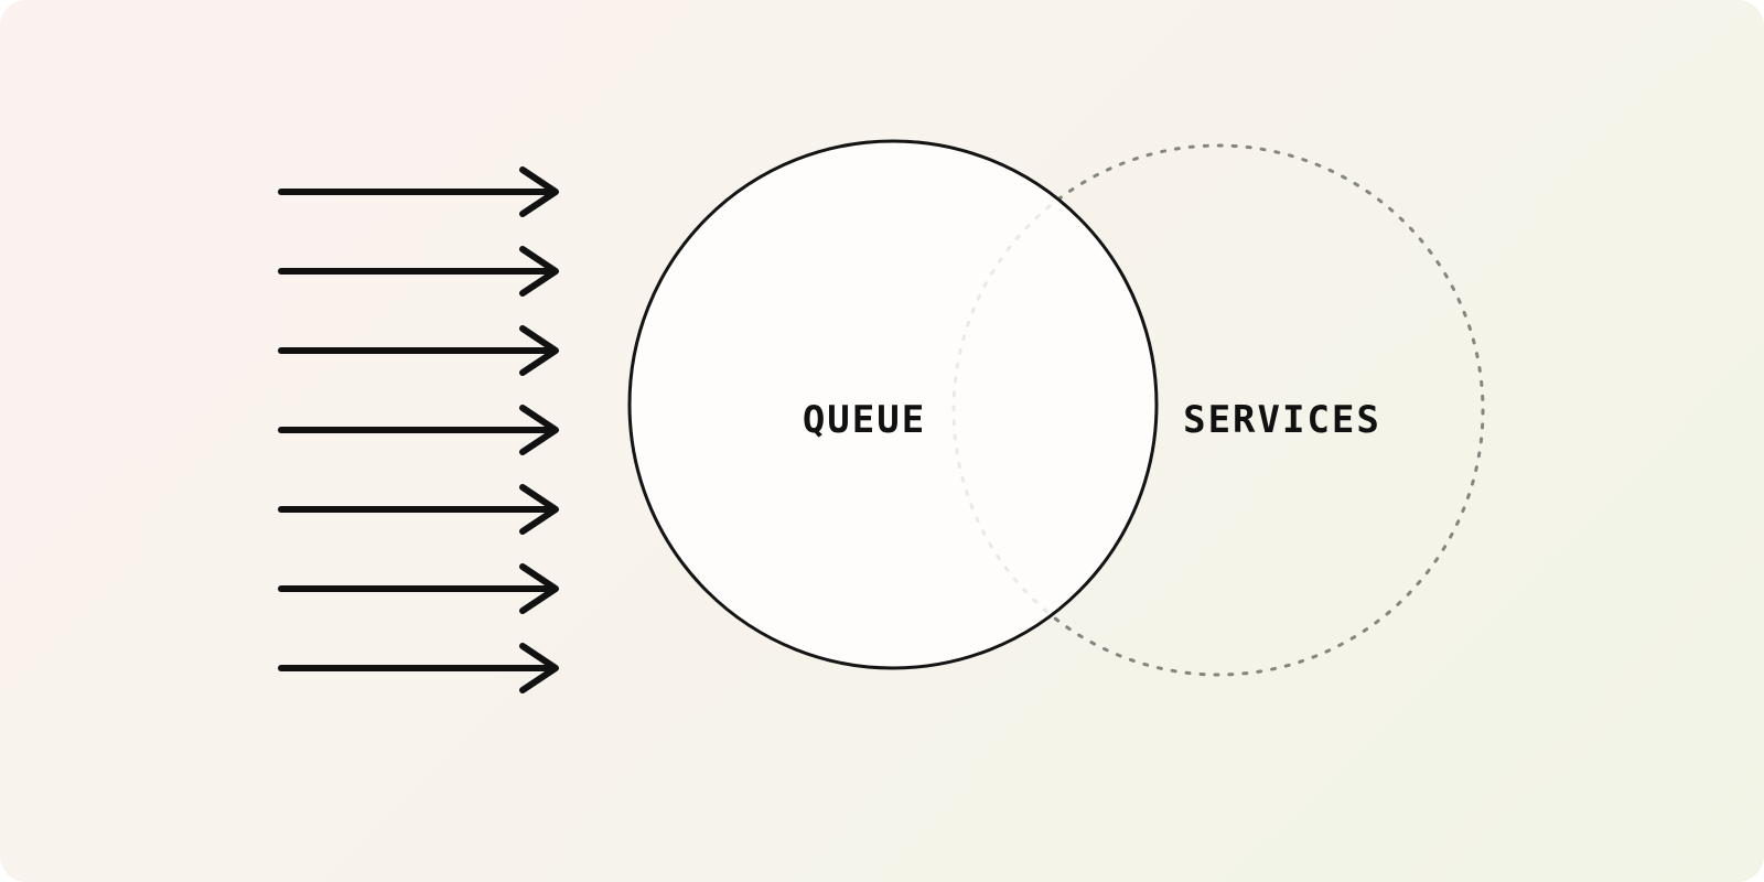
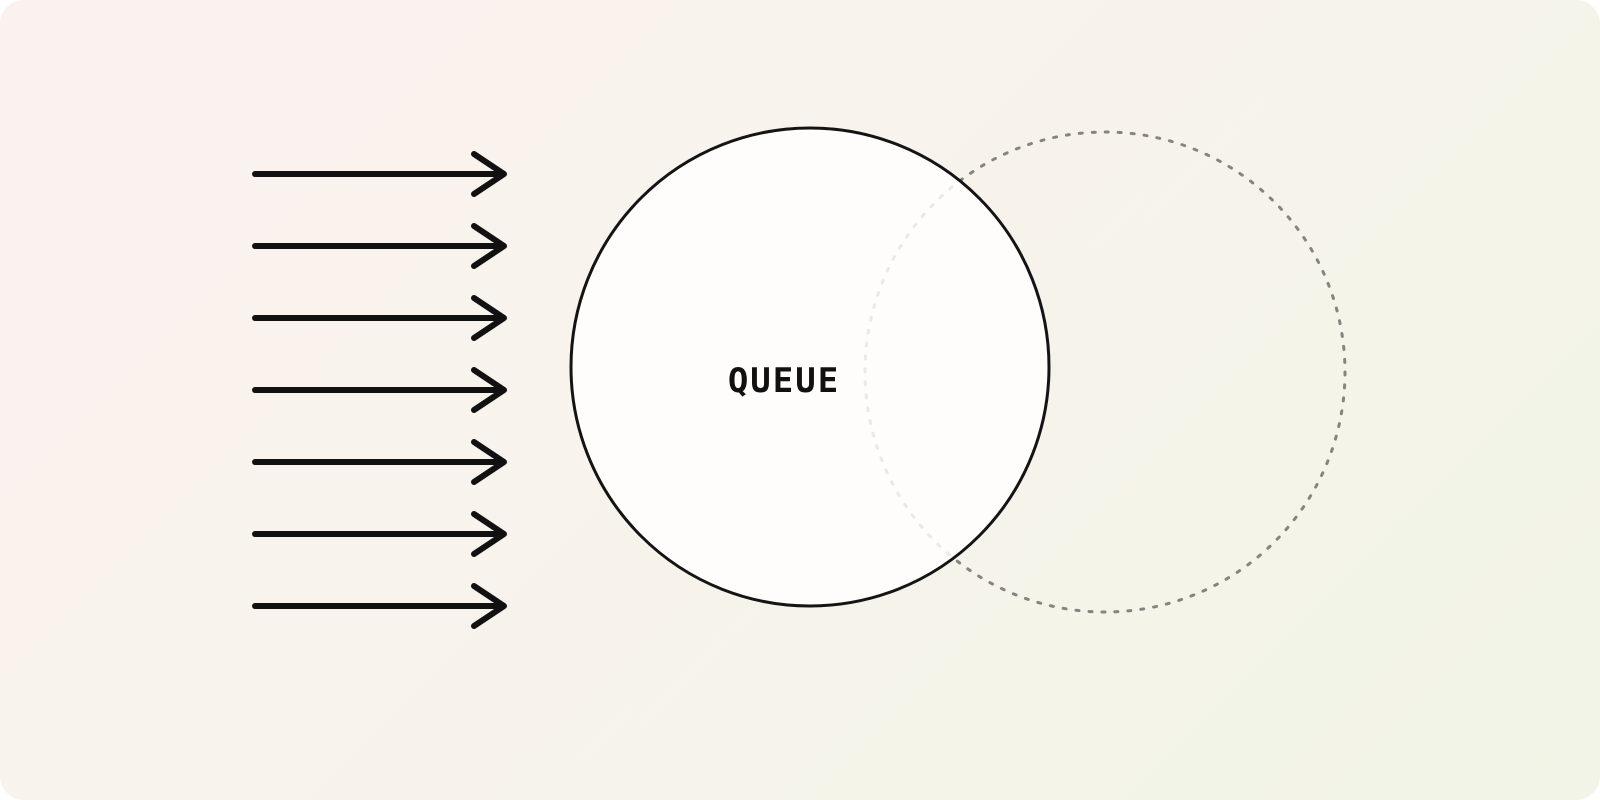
  QUEUE
- SERVICES
